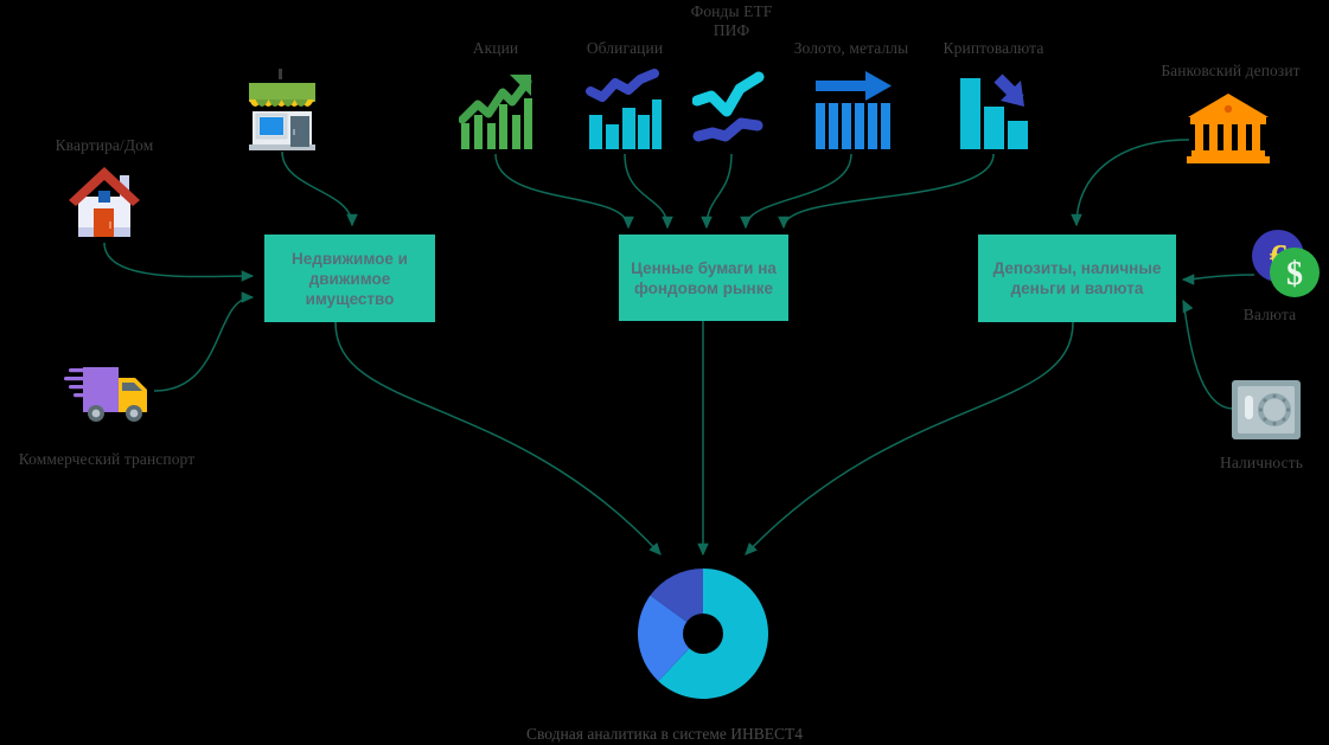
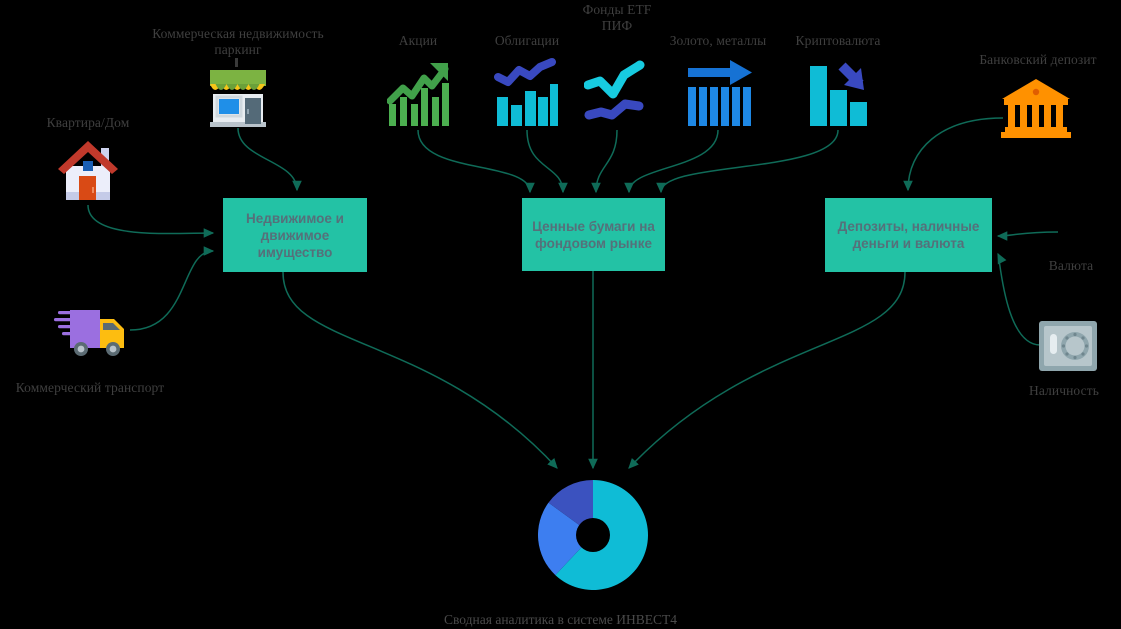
  Квартира/Дом
+ Коммерческая недвижимость
+ паркинг
  Коммерческий транспорт
  Акции
  Облигации
  Фонды ETF
  ПИФ
  Золото, металлы
  Криптовалюта
  Банковский депозит
  Валюта
  Наличность
- $
  Недвижимое и
  движимое
  имущество
  Ценные бумаги на
  фондовом рынке
  Депозиты, наличные
  деньги и валюта
  Сводная аналитика в системе ИНВЕСТ4
